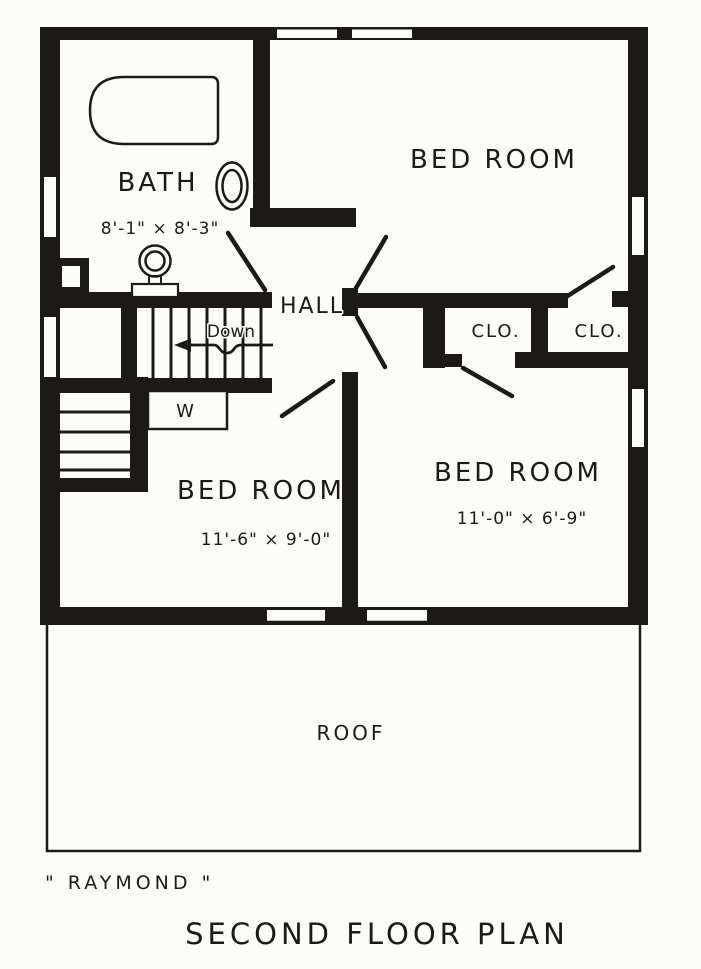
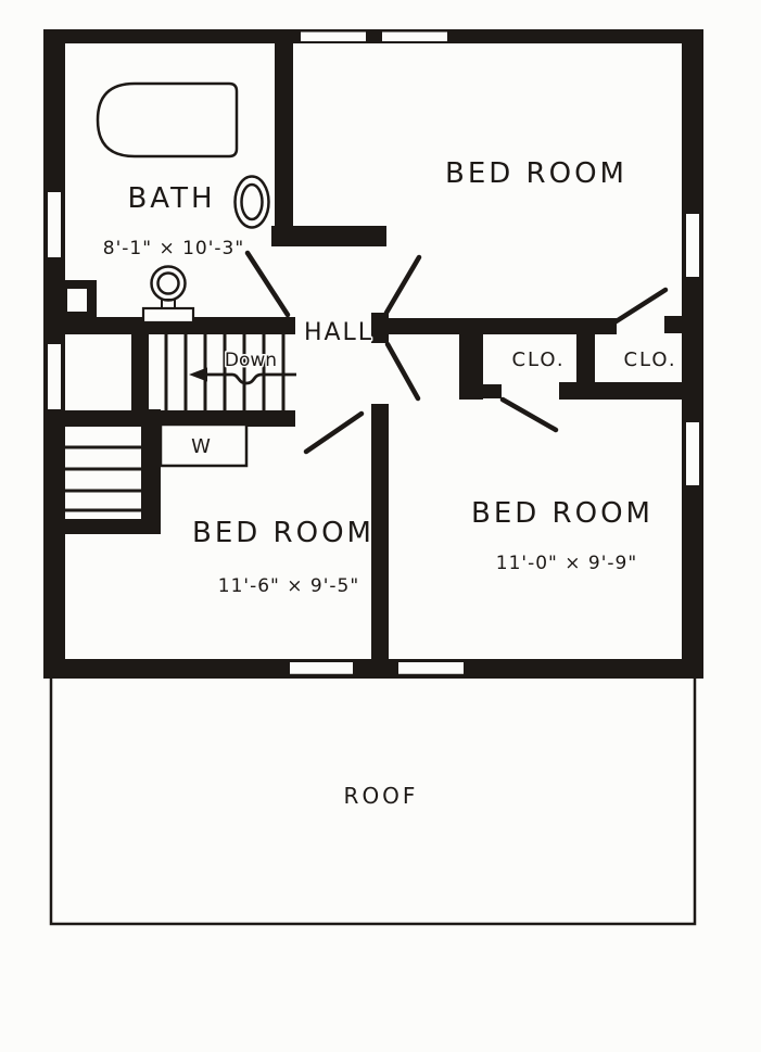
  BATH
- 8'-1" × 8'-3"
+ 8'-1" × 10'-3"
  BED ROOM
  HALL
  Down
  CLO.
  CLO.
  W
  BED ROOM
- 11'-6" × 9'-0"
+ 11'-6" × 9'-5"
  BED ROOM
- 11'-0" × 6'-9"
+ 11'-0" × 9'-9"
  ROOF
- " RAYMOND "
- SECOND FLOOR PLAN
